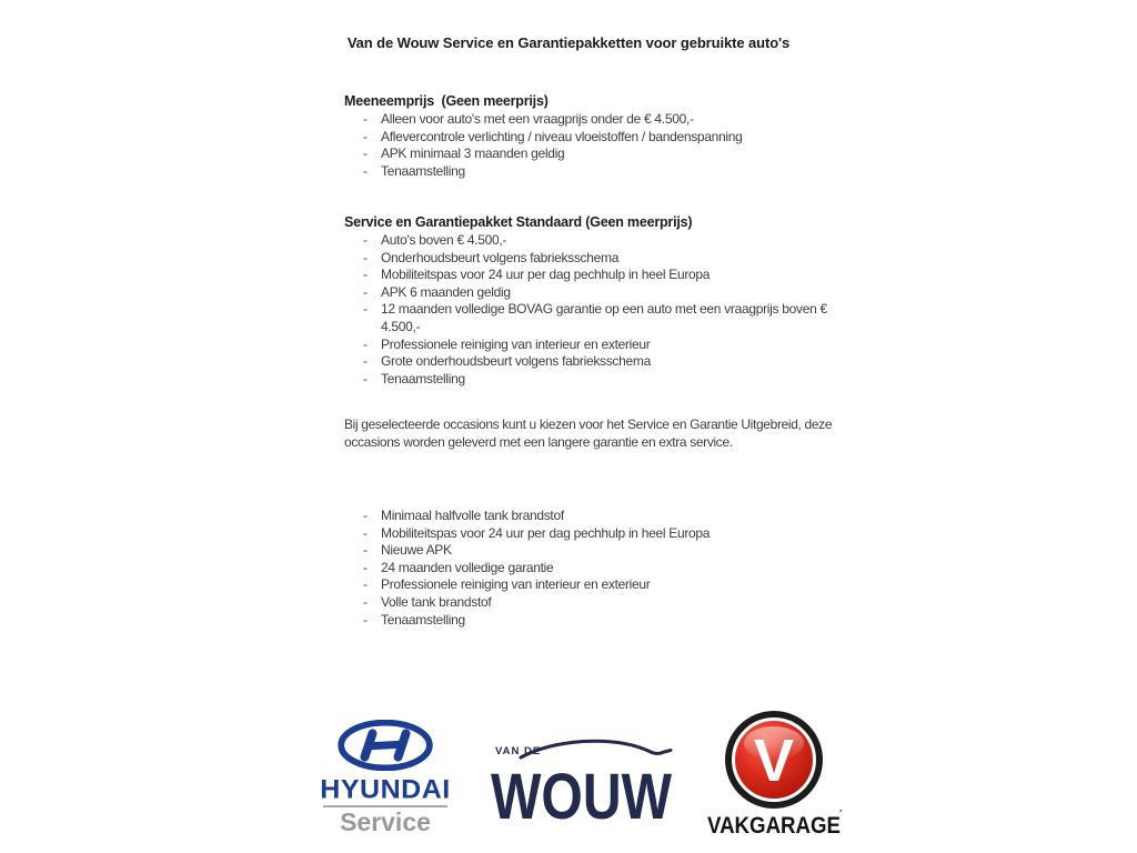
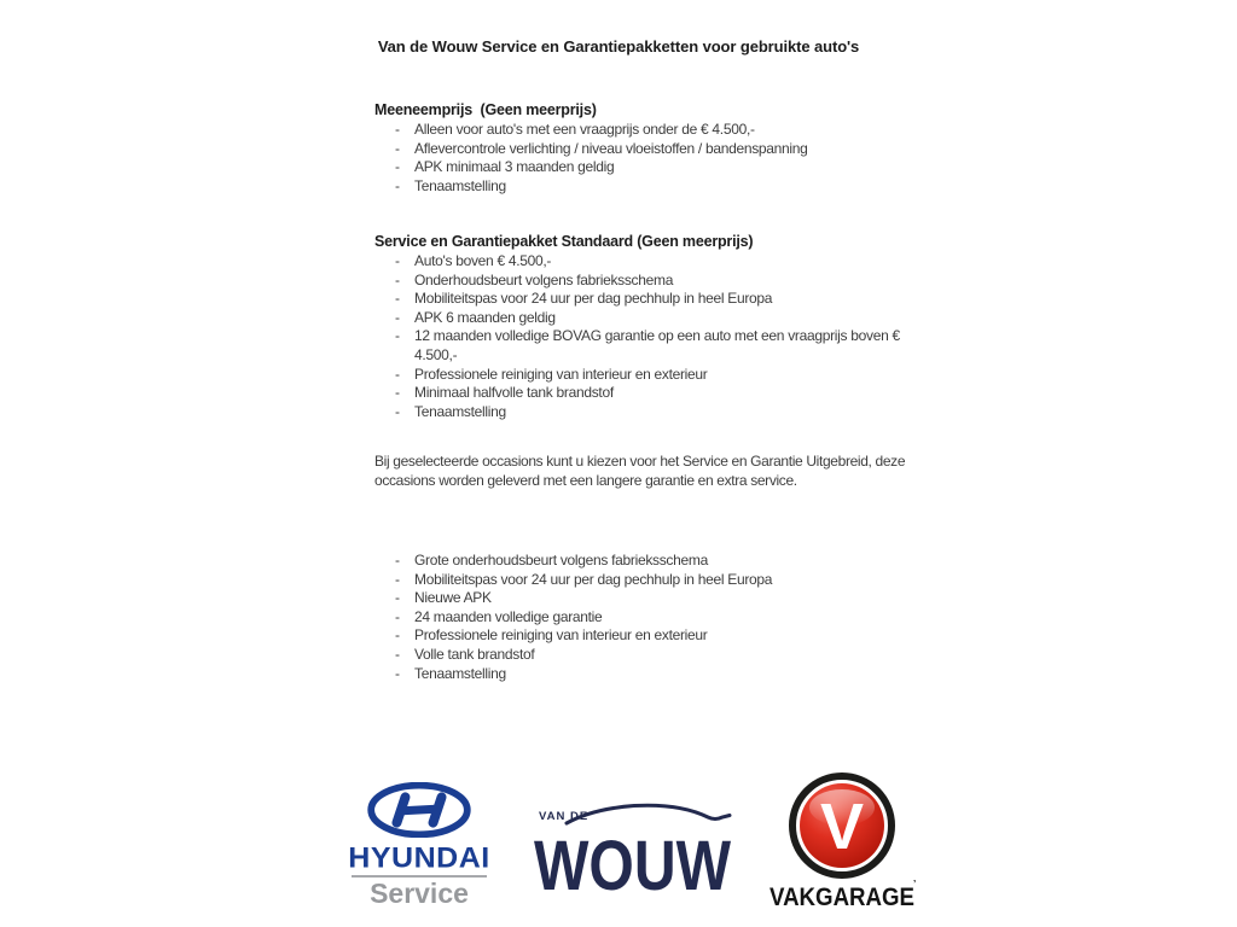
  Van de Wouw Service en Garantiepakketten voor gebruikte auto's
  Meeneemprijs (Geen meerprijs)
  -
  Alleen voor auto's met een vraagprijs onder de € 4.500,-
  -
  Aflevercontrole verlichting / niveau vloeistoffen / bandenspanning
  -
  APK minimaal 3 maanden geldig
  -
  Tenaamstelling
  Service en Garantiepakket Standaard (Geen meerprijs)
  -
  Auto's boven € 4.500,-
  -
  Onderhoudsbeurt volgens fabrieksschema
  -
  Mobiliteitspas voor 24 uur per dag pechhulp in heel Europa
  -
  APK 6 maanden geldig
  -
  12 maanden volledige BOVAG garantie op een auto met een vraagprijs boven € 4.500,-
  -
  Professionele reiniging van interieur en exterieur
  -
- Grote onderhoudsbeurt volgens fabrieksschema
+ Minimaal halfvolle tank brandstof
  -
  Tenaamstelling
  Bij geselecteerde occasions kunt u kiezen voor het Service en Garantie Uitgebreid, deze occasions worden geleverd met een langere garantie en extra service.
  -
- Minimaal halfvolle tank brandstof
+ Grote onderhoudsbeurt volgens fabrieksschema
  -
  Mobiliteitspas voor 24 uur per dag pechhulp in heel Europa
  -
  Nieuwe APK
  -
  24 maanden volledige garantie
  -
  Professionele reiniging van interieur en exterieur
  -
  Volle tank brandstof
  -
  Tenaamstelling
  HYUNDAI
  Service
  VAN DE
  WOUW
  V
  VAKGARAGE
  ’
